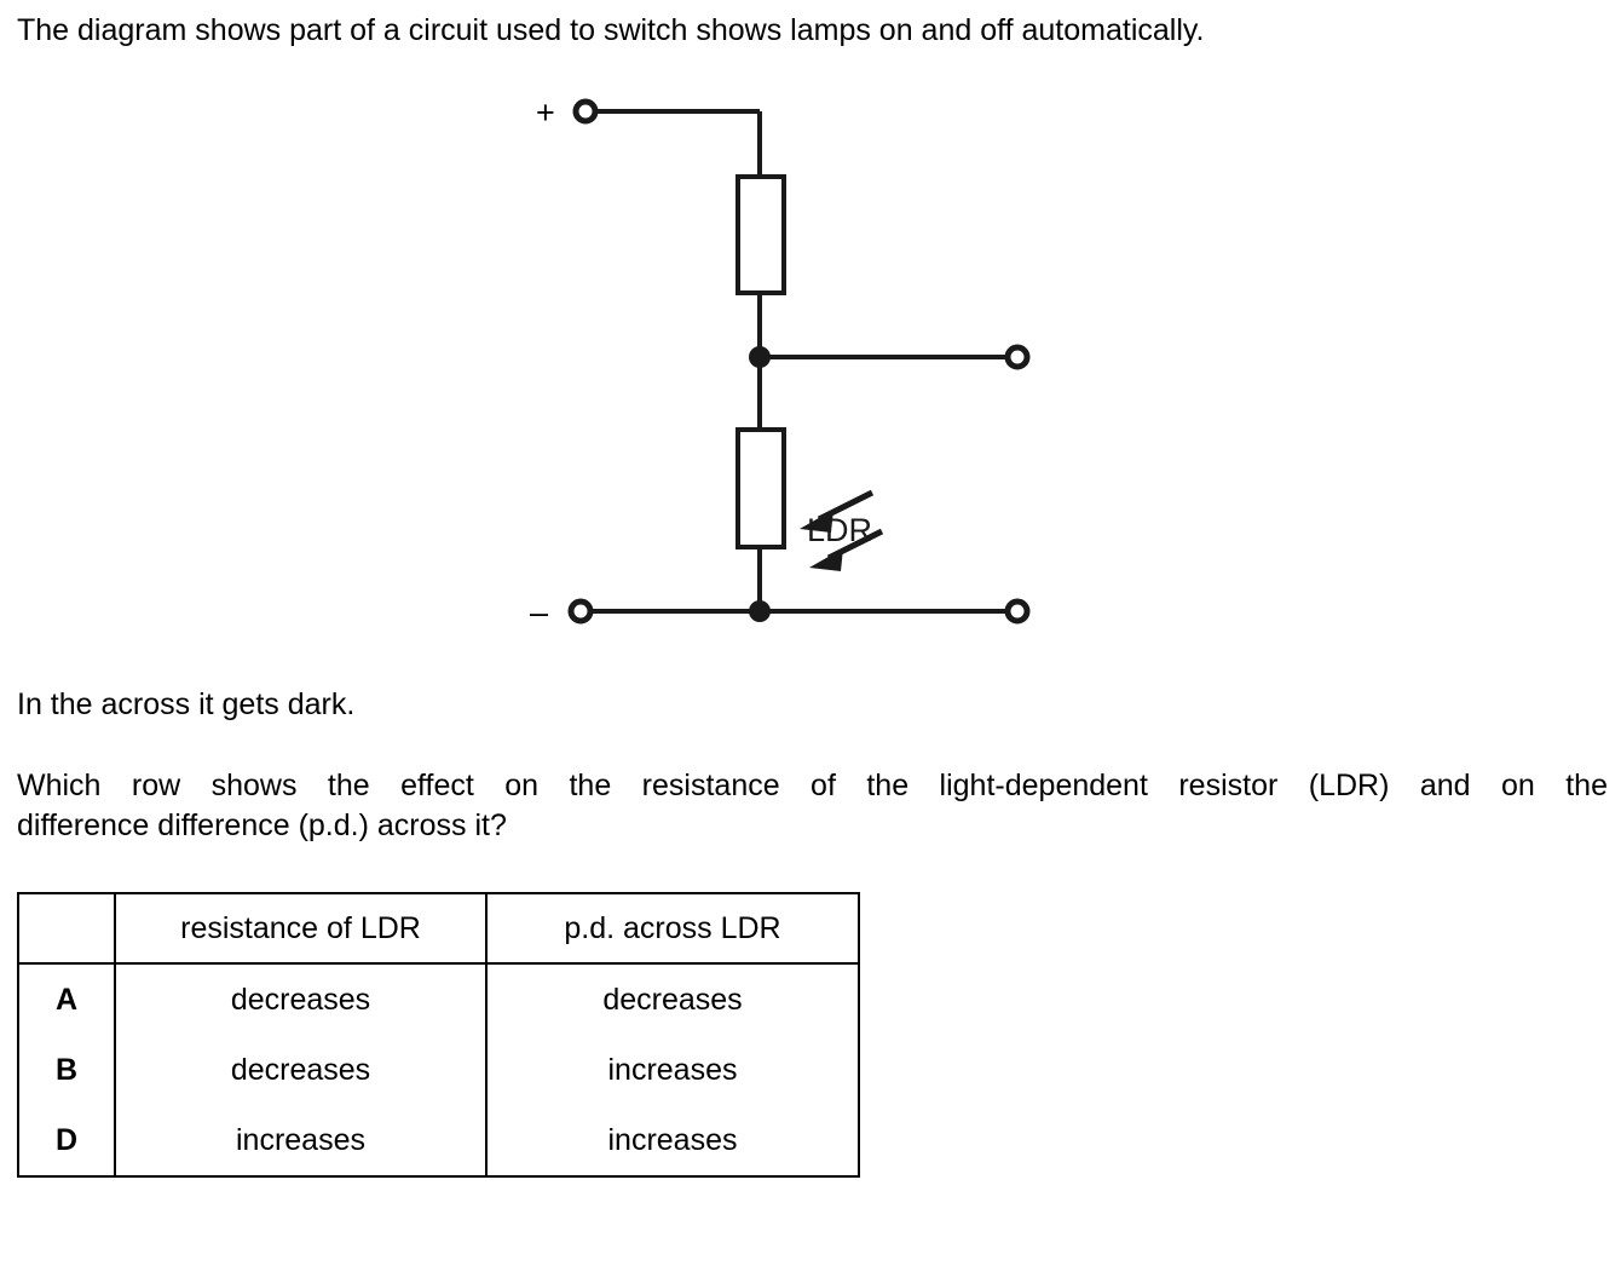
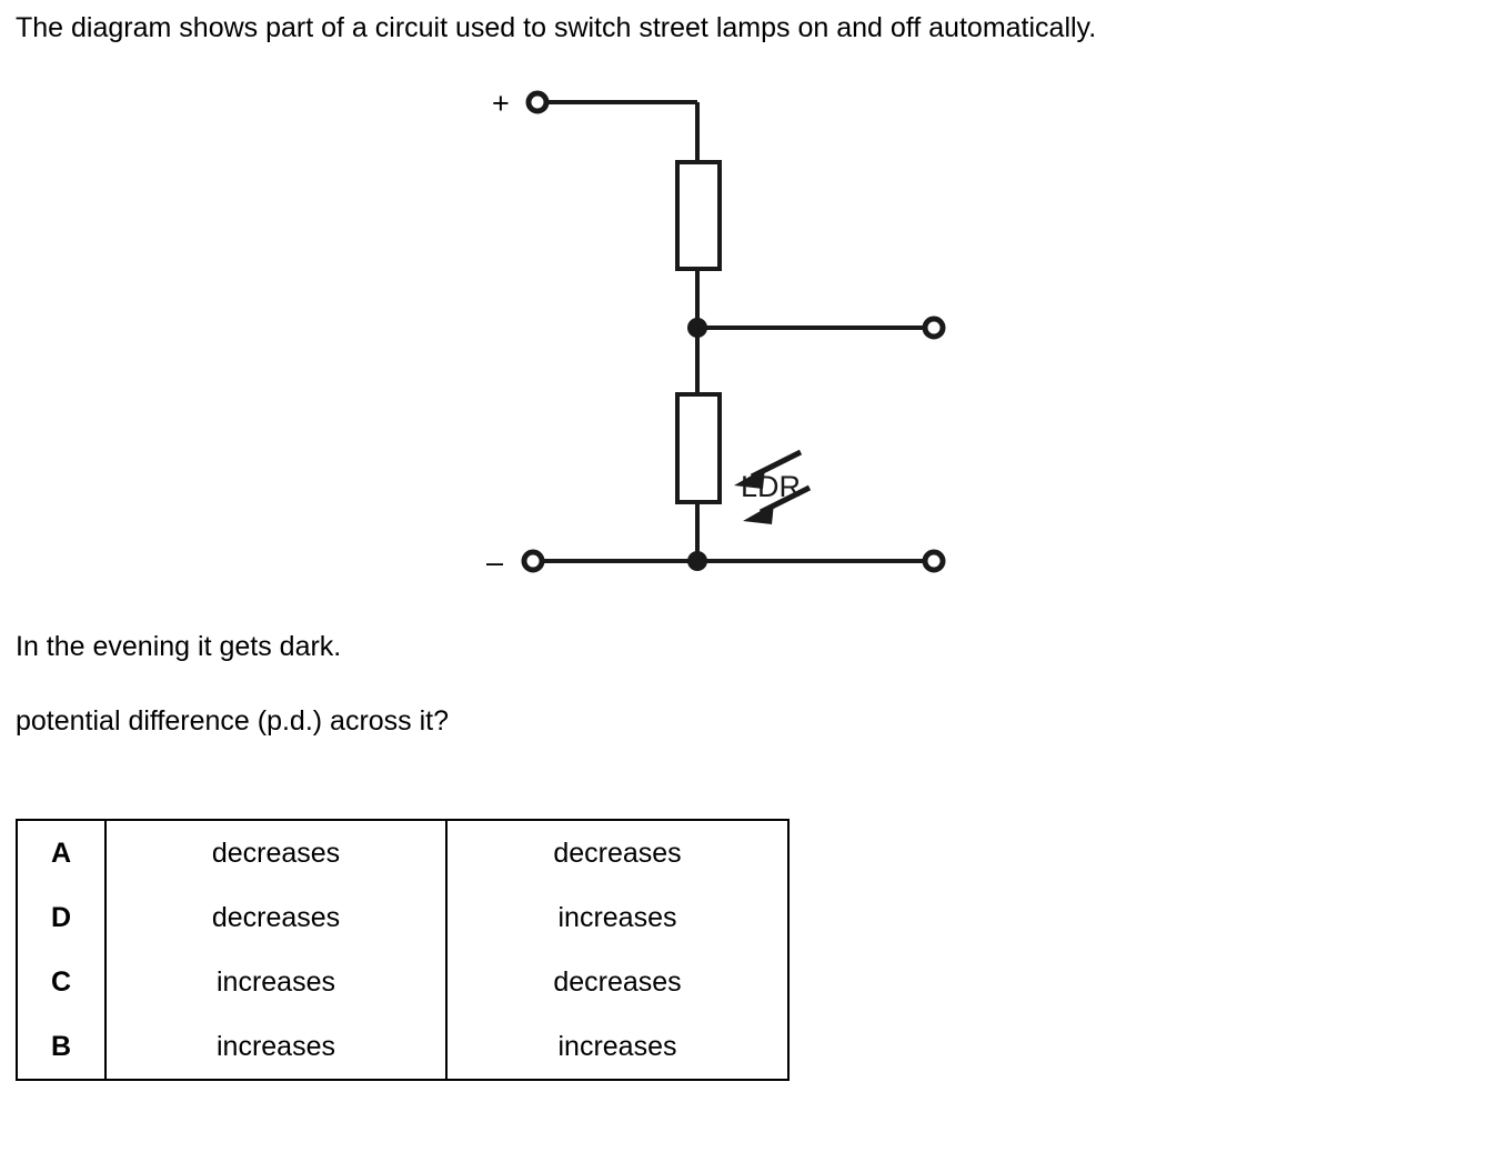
- The diagram shows part of a circuit used to switch shows lamps on and off automatically.
+ The diagram shows part of a circuit used to switch street lamps on and off automatically.
  +
  –
  LDR
- In the across it gets dark.
+ In the evening it gets dark.
- Which row shows the effect on the resistance of the light-dependent resistor (LDR) and on the
- difference difference (p.d.) across it?
+ potential difference (p.d.) across it?
- 	resistance of LDR	p.d. across LDR
  A	decreases	decreases
- B	decreases	increases
+ D	decreases	increases
+ C	increases	decreases
- D	increases	increases
+ B	increases	increases
